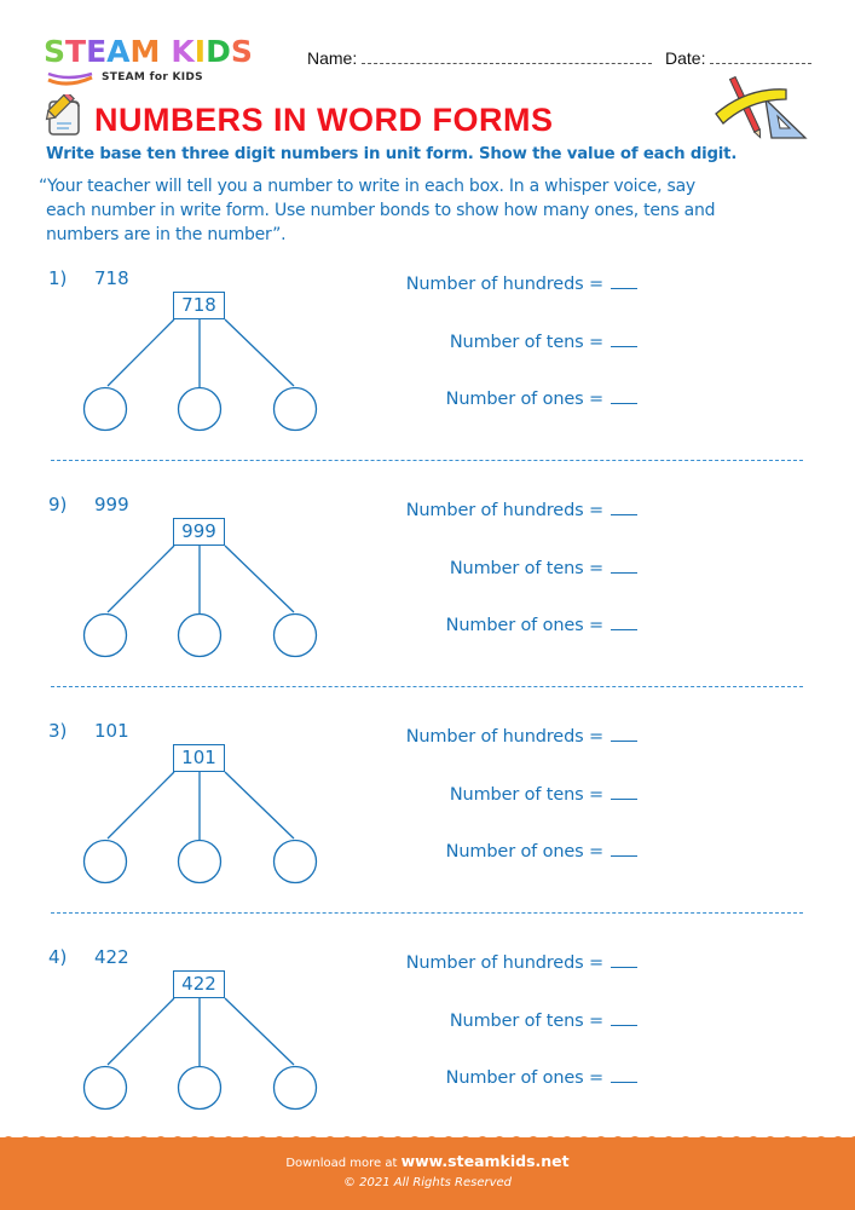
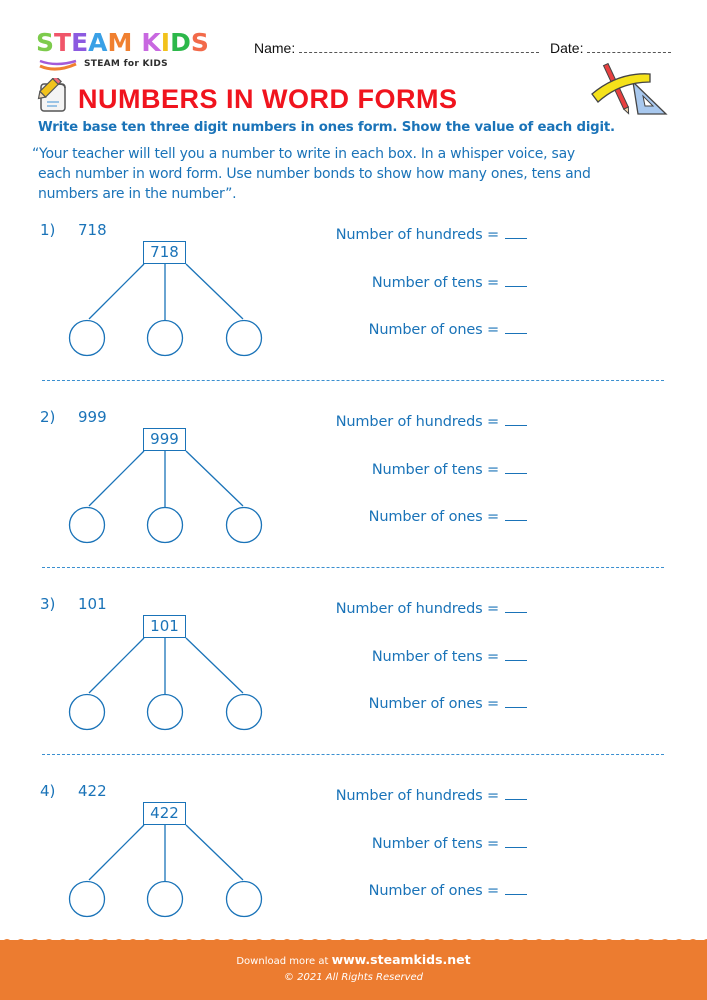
  STEAM KIDS
  STEAM for KIDS
  Name:
  Date:
  NUMBERS IN WORD FORMS
- Write base ten three digit numbers in unit form. Show the value of each digit.
+ Write base ten three digit numbers in ones form. Show the value of each digit.
  “Your teacher will tell you a number to write in each box. In a whisper voice, say
- each number in write form. Use number bonds to show how many ones, tens and
+ each number in word form. Use number bonds to show how many ones, tens and
  numbers are in the number”.
  1)
  718
  718
  Number of hundreds =
  Number of tens =
  Number of ones =
- 9)
+ 2)
  999
  999
  Number of hundreds =
  Number of tens =
  Number of ones =
  3)
  101
  101
  Number of hundreds =
  Number of tens =
  Number of ones =
  4)
  422
  422
  Number of hundreds =
  Number of tens =
  Number of ones =
  Download more at www.steamkids.net
  © 2021 All Rights Reserved
